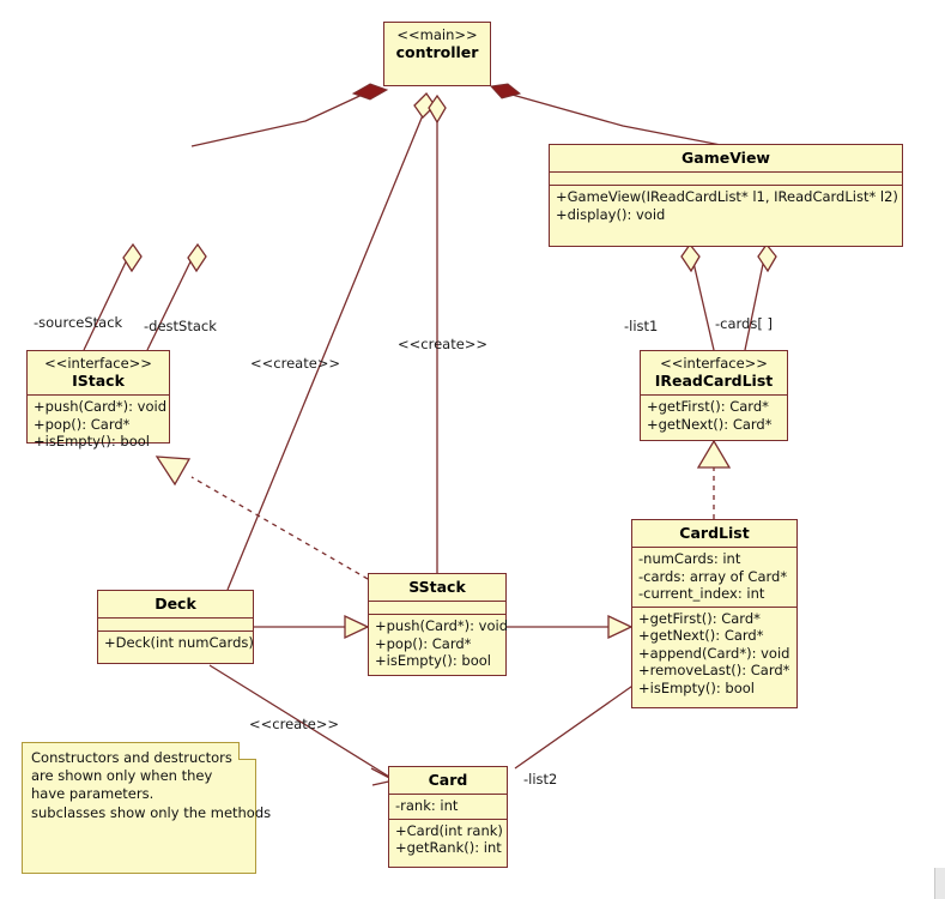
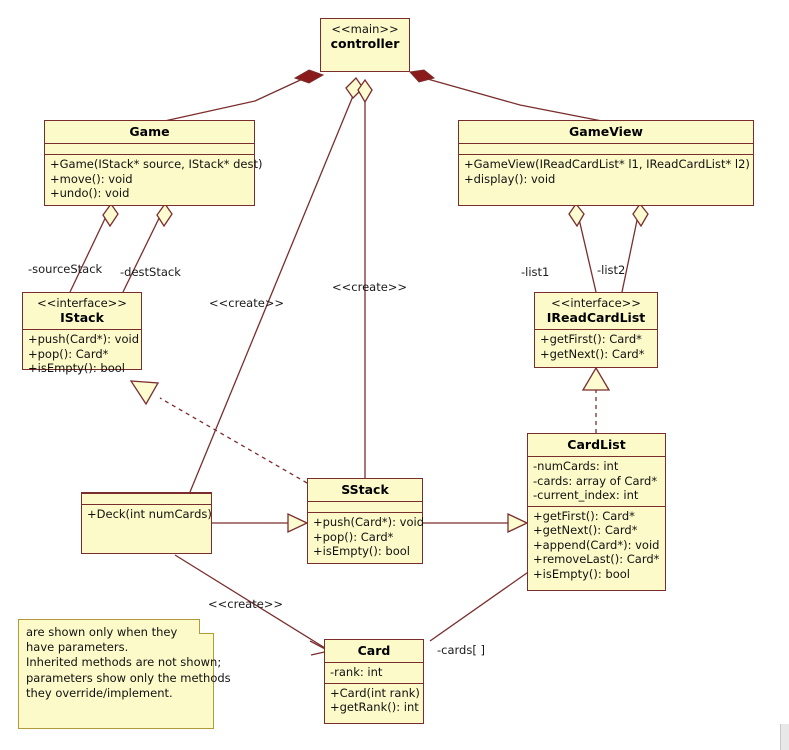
  -sourceStack
  -destStack
  -list1
- -cards[ ]
+ -list2
  <<create>>
  <<create>>
  <<create>>
- -list2
+ -cards[ ]
  <<main>>
  controller
+ Game
+ +Game(IStack* source, IStack* dest)
+ +move(): void
+ +undo(): void
  GameView
  +GameView(IReadCardList* l1, IReadCardList* l2)
  +display(): void
  <<interface>>
  IStack
  +push(Card*): void
  +pop(): Card*
  +isEmpty(): bool
  <<interface>>
  IReadCardList
  +getFirst(): Card*
  +getNext(): Card*
  CardList
  -numCards: int
  -cards: array of Card*
  -current_index: int
  +getFirst(): Card*
  +getNext(): Card*
  +append(Card*): void
  +removeLast(): Card*
  +isEmpty(): bool
  SStack
  +push(Card*): void
  +pop(): Card*
  +isEmpty(): bool
- Deck
  +Deck(int numCards)
  Card
  -rank: int
  +Card(int rank)
  +getRank(): int
- Constructors and destructors
  are shown only when they
  have parameters.
+ Inherited methods are not shown;
- subclasses show only the methods
+ parameters show only the methods
+ they override/implement.
